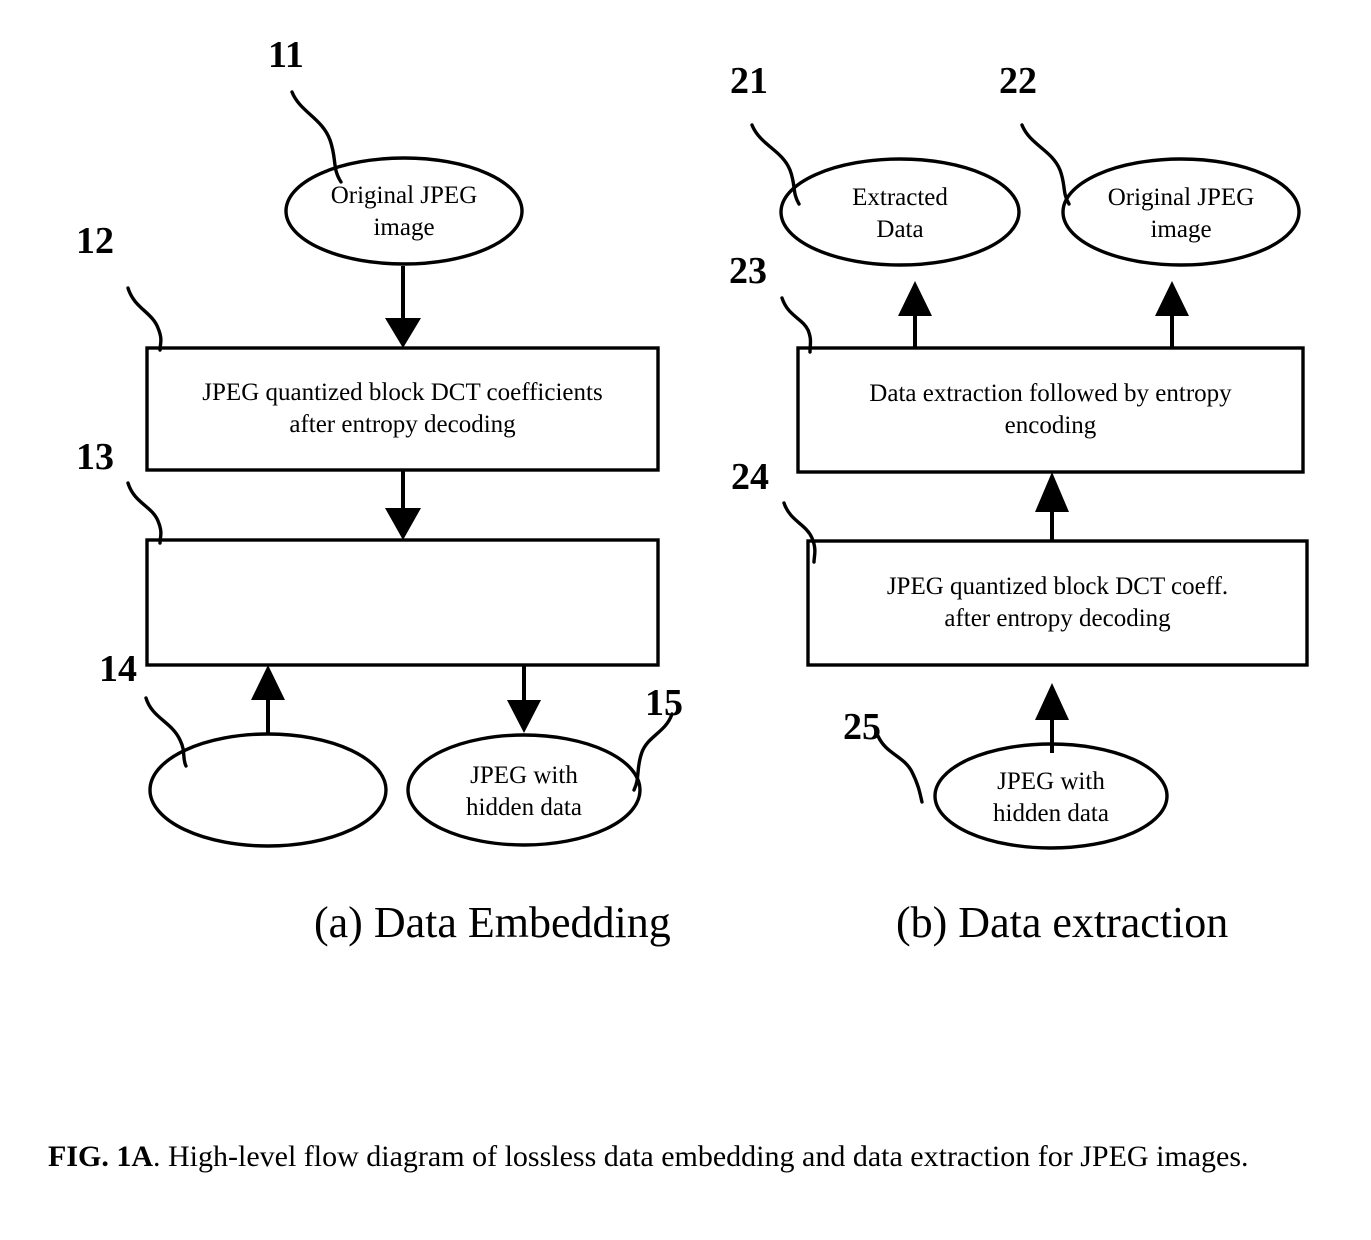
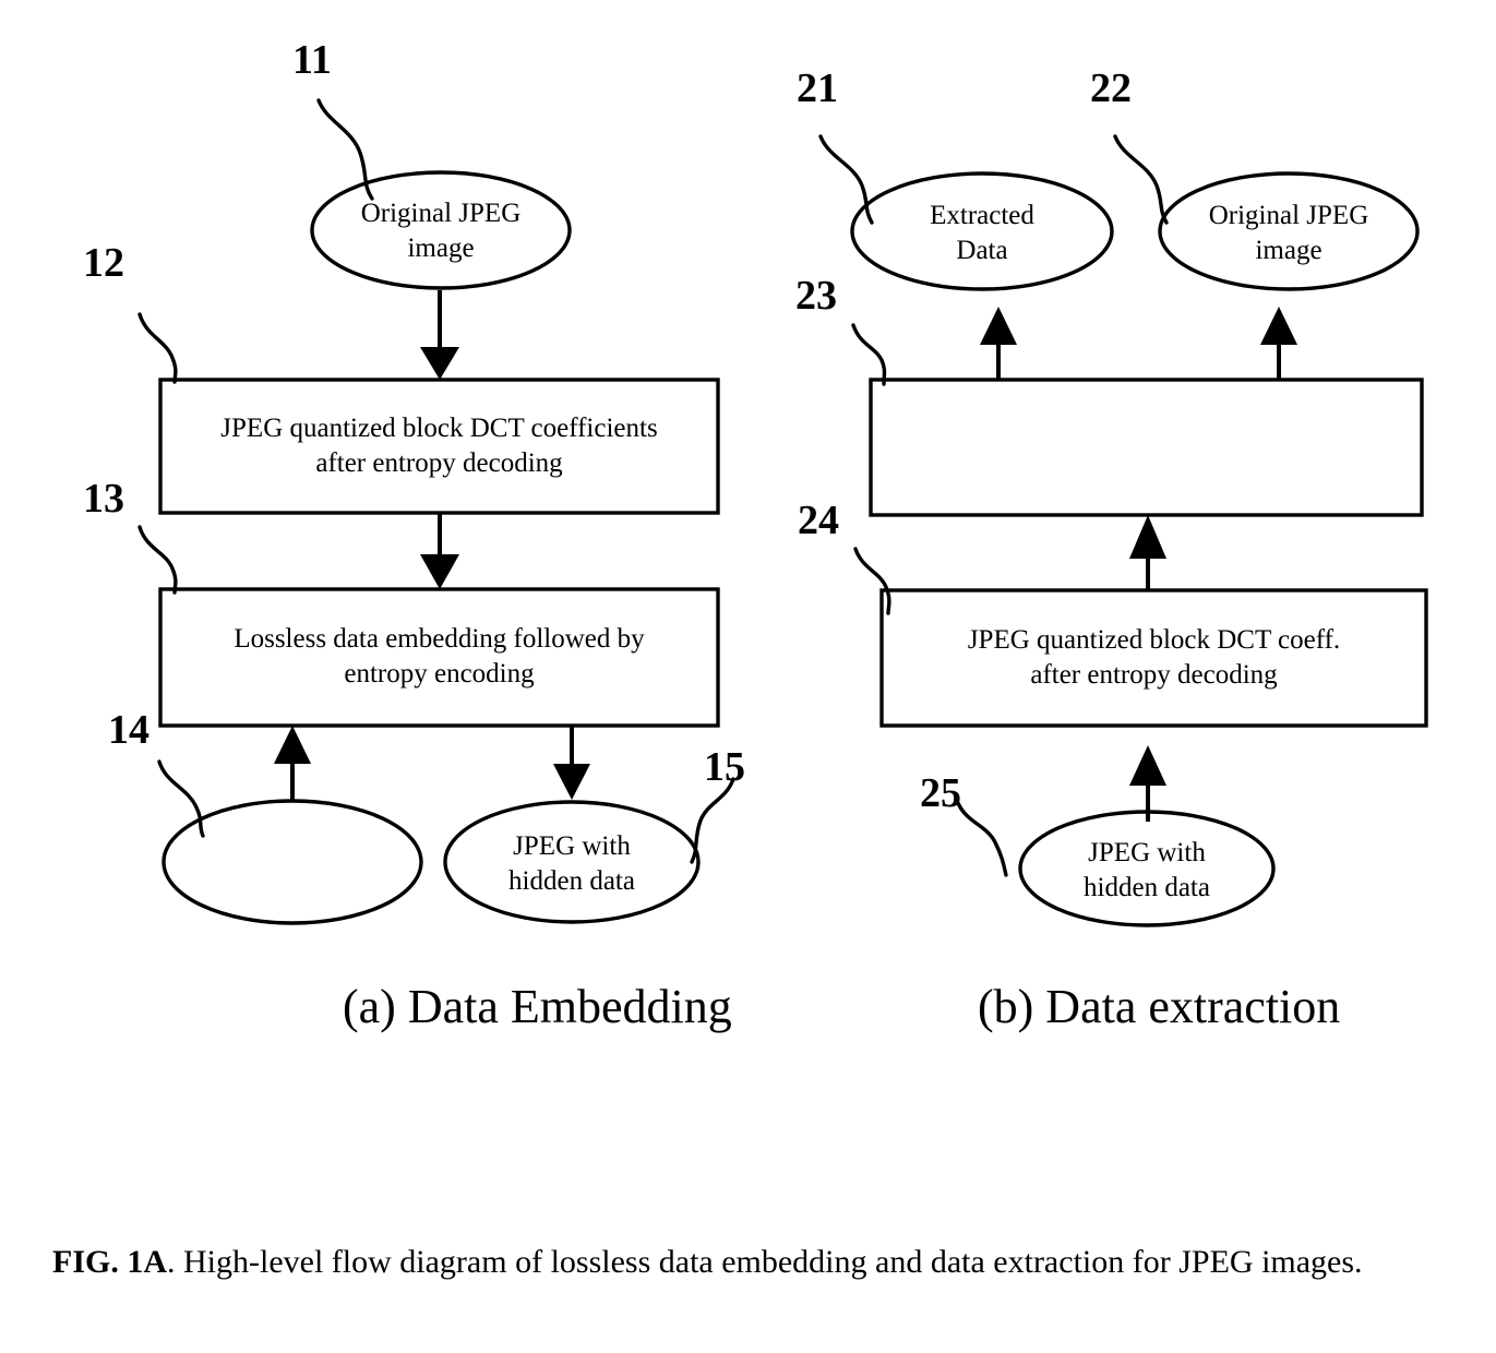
  Original JPEG
  image
  JPEG quantized block DCT coefficients
  after entropy decoding
+ Lossless data embedding followed by
+ entropy encoding
  JPEG with
  hidden data
  11
  12
  13
  14
  15
  Extracted
  Data
  Original JPEG
  image
- Data extraction followed by entropy
- encoding
  JPEG quantized block DCT coeff.
  after entropy decoding
  JPEG with
  hidden data
  21
  22
  23
  24
  25
  (a) Data Embedding
  (b) Data extraction
  FIG. 1A. High-level flow diagram of lossless data embedding and data extraction for JPEG images.
